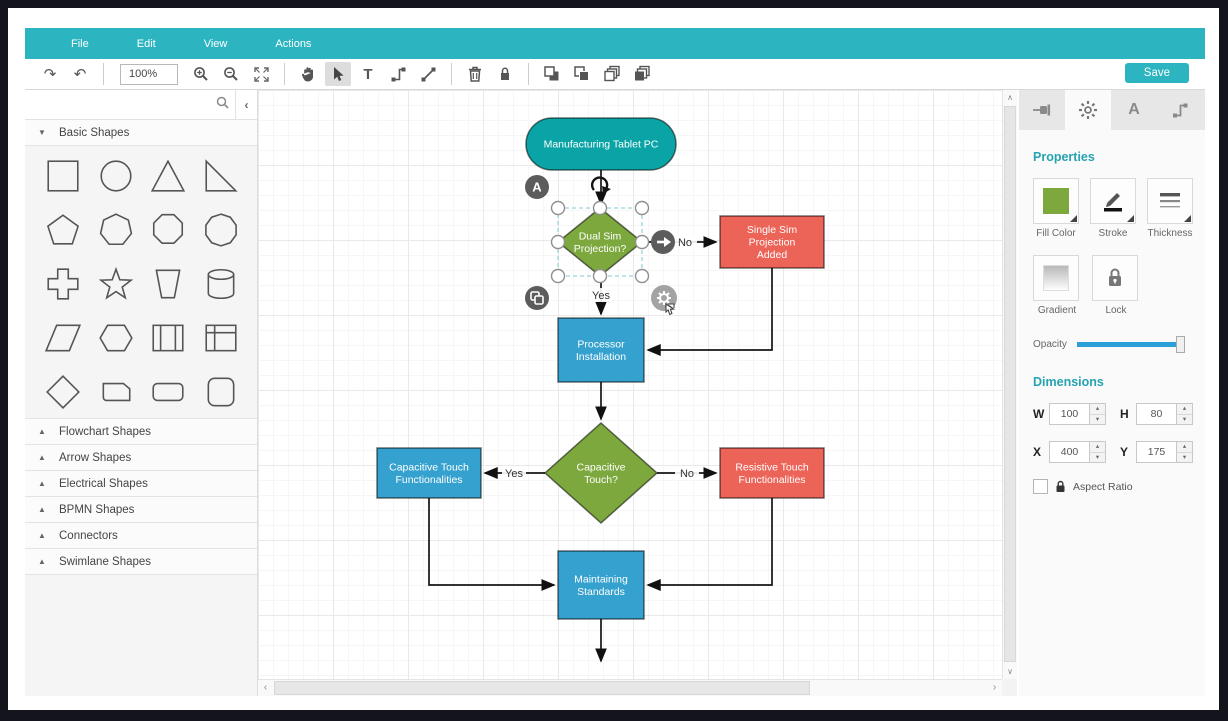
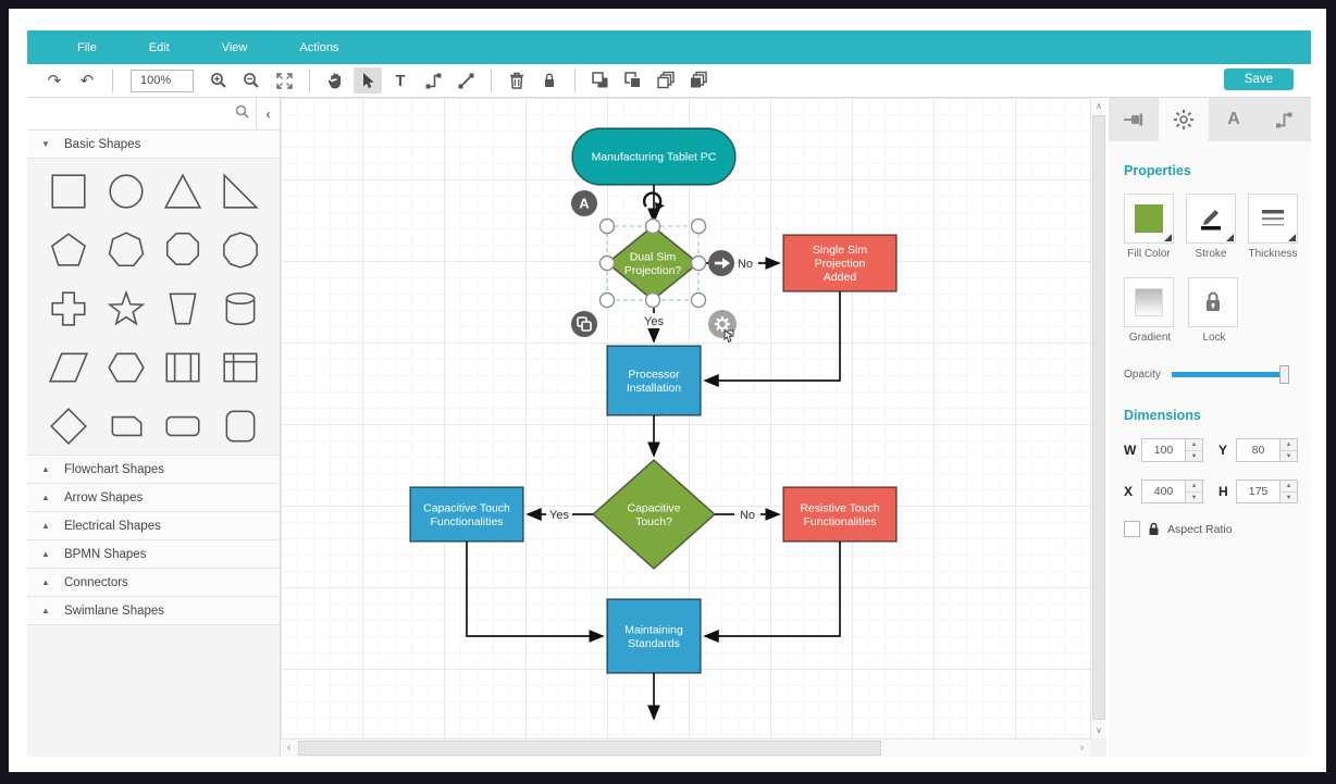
  File
  Edit
  View
  Actions
  ↷
  ↶
  100%
  T
  Save
  ‹
  ▼
  Basic Shapes
  ▲
  Flowchart Shapes
  ▲
  Arrow Shapes
  ▲
  Electrical Shapes
  ▲
  BPMN Shapes
  ▲
  Connectors
  ▲
  Swimlane Shapes
  No
  Yes
  Yes
  No
  Manufacturing Tablet PC
  Dual Sim
  Projection?
  Single Sim
  Projection
  Added
  Processor
  Installation
  Capacitive
  Touch?
  Capacitive Touch
  Functionalities
  Resistive Touch
  Functionalities
  Maintaining
  Standards
  A
  ∧
  ∨
  ‹
  ›
  A
  Properties
  Fill Color
  Stroke
  Thickness
  Gradient
  Lock
  Opacity
  Dimensions
  W
  100
- H
+ Y
  80
  X
  400
- Y
+ H
  175
  Aspect Ratio
